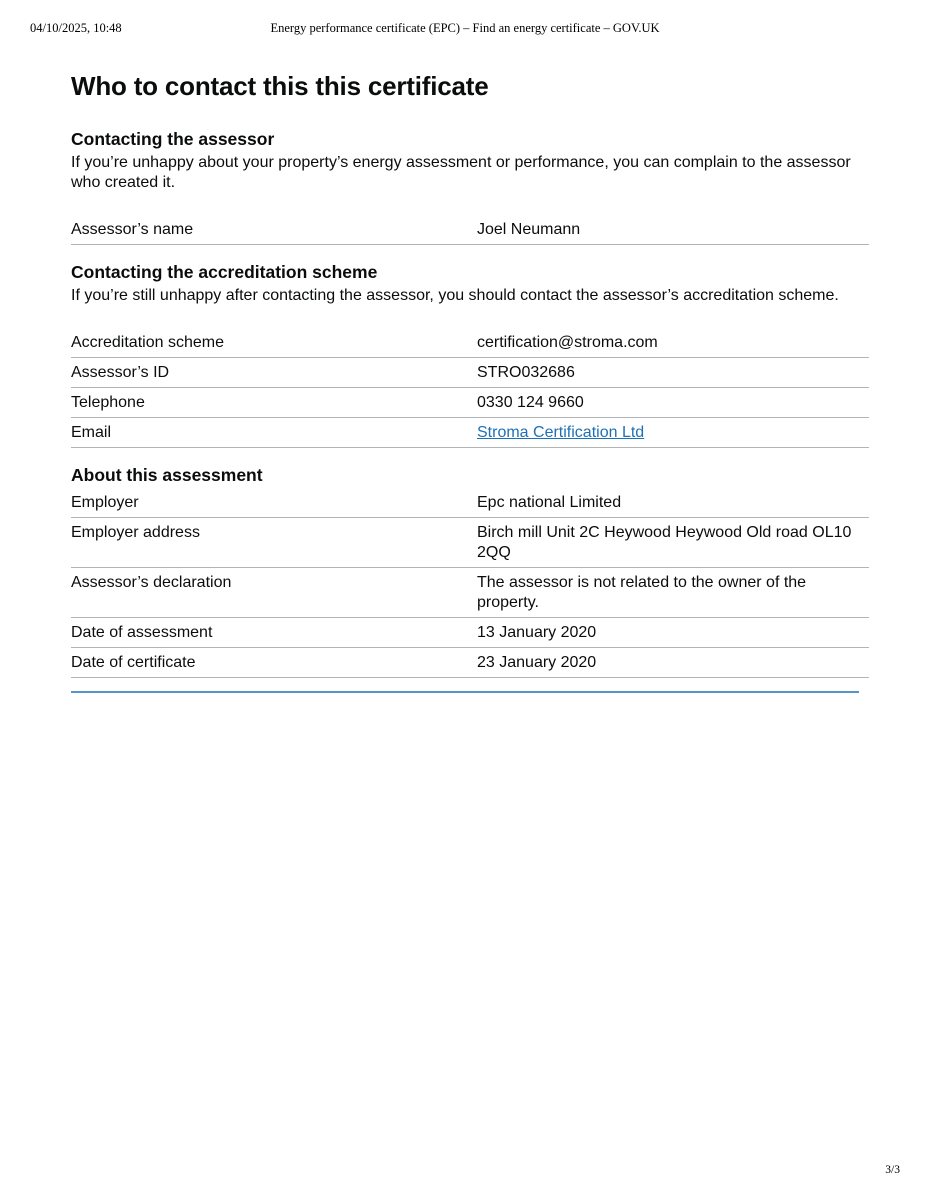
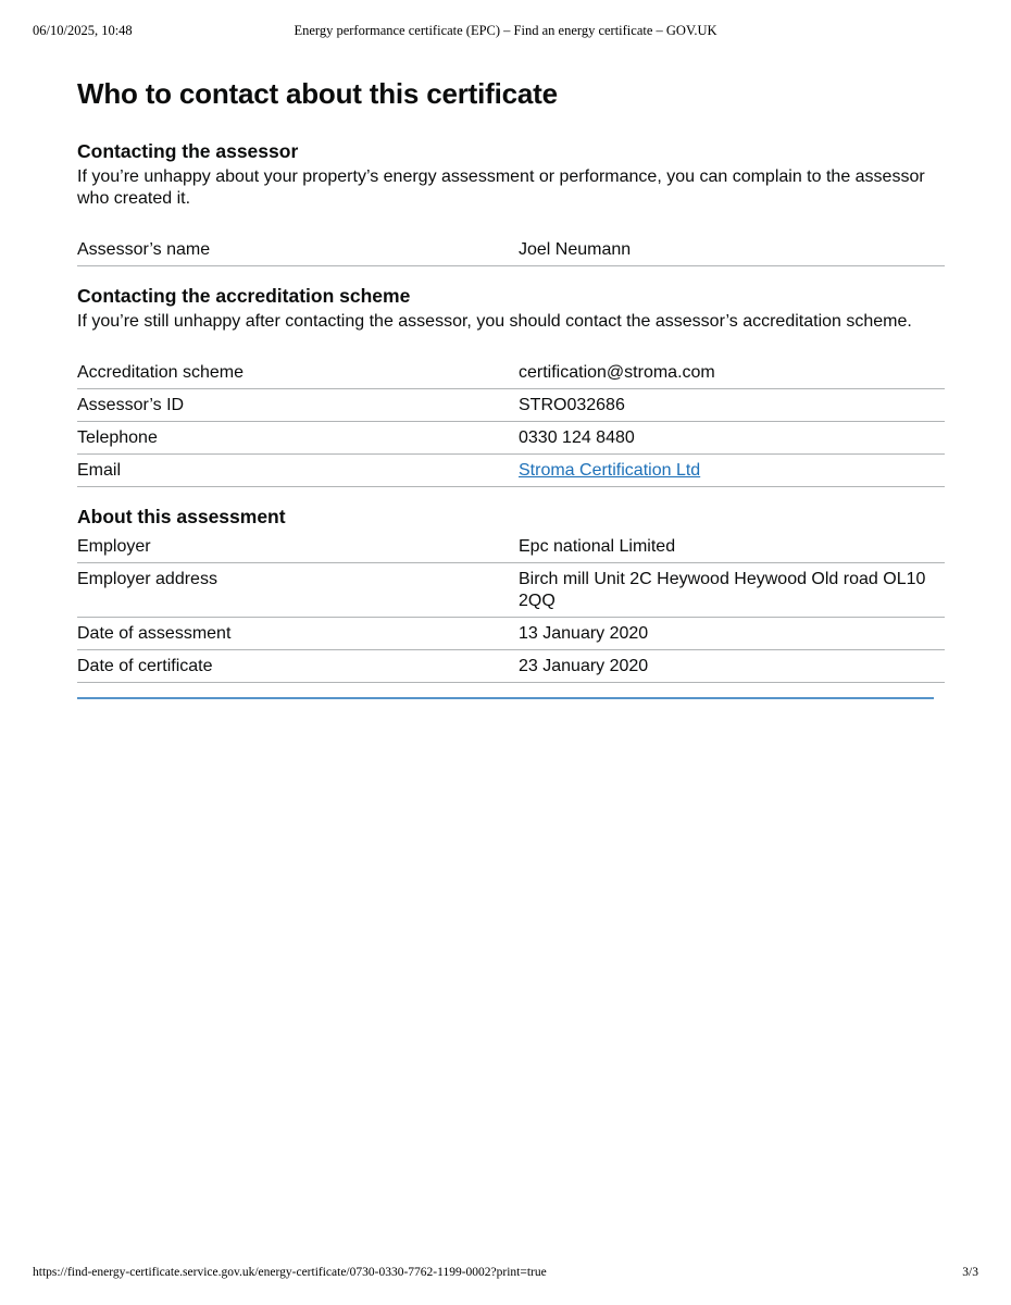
- 04/10/2025, 10:48
+ 06/10/2025, 10:48
  Energy performance certificate (EPC) – Find an energy certificate – GOV.UK
- Who to contact this this certificate
+ Who to contact about this certificate
  Contacting the assessor
  If you’re unhappy about your property’s energy assessment or performance, you can complain to the assessor who created it.
  Assessor’s name	Joel Neumann
  Contacting the accreditation scheme
  If you’re still unhappy after contacting the assessor, you should contact the assessor’s accreditation scheme.
  Accreditation scheme	certification@stroma.com
  Assessor’s ID	STRO032686
- Telephone	0330 124 9660
+ Telephone	0330 124 8480
  Email	Stroma Certification Ltd
  About this assessment
  Employer	Epc national Limited
  Employer address	Birch mill Unit 2C Heywood Heywood Old road OL10 2QQ
- Assessor’s declaration	The assessor is not related to the owner of the property.
  Date of assessment	13 January 2020
  Date of certificate	23 January 2020
+ https://find-energy-certificate.service.gov.uk/energy-certificate/0730-0330-7762-1199-0002?print=true
  3/3
